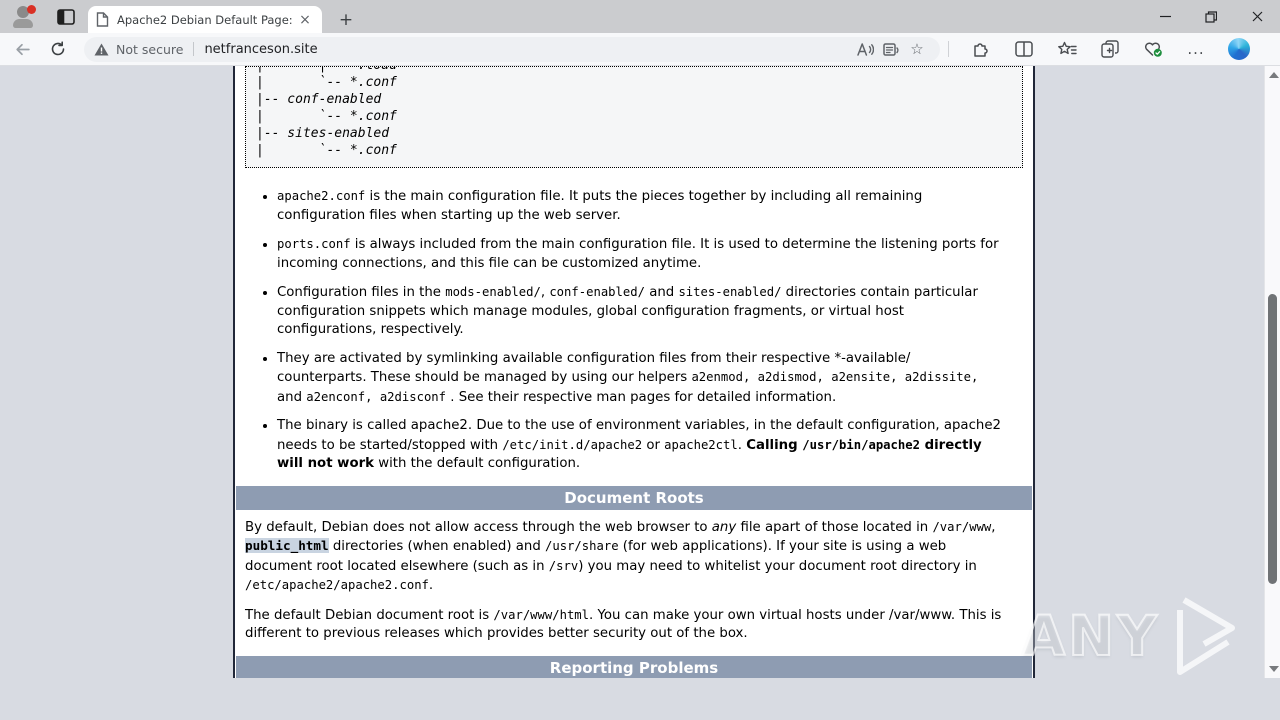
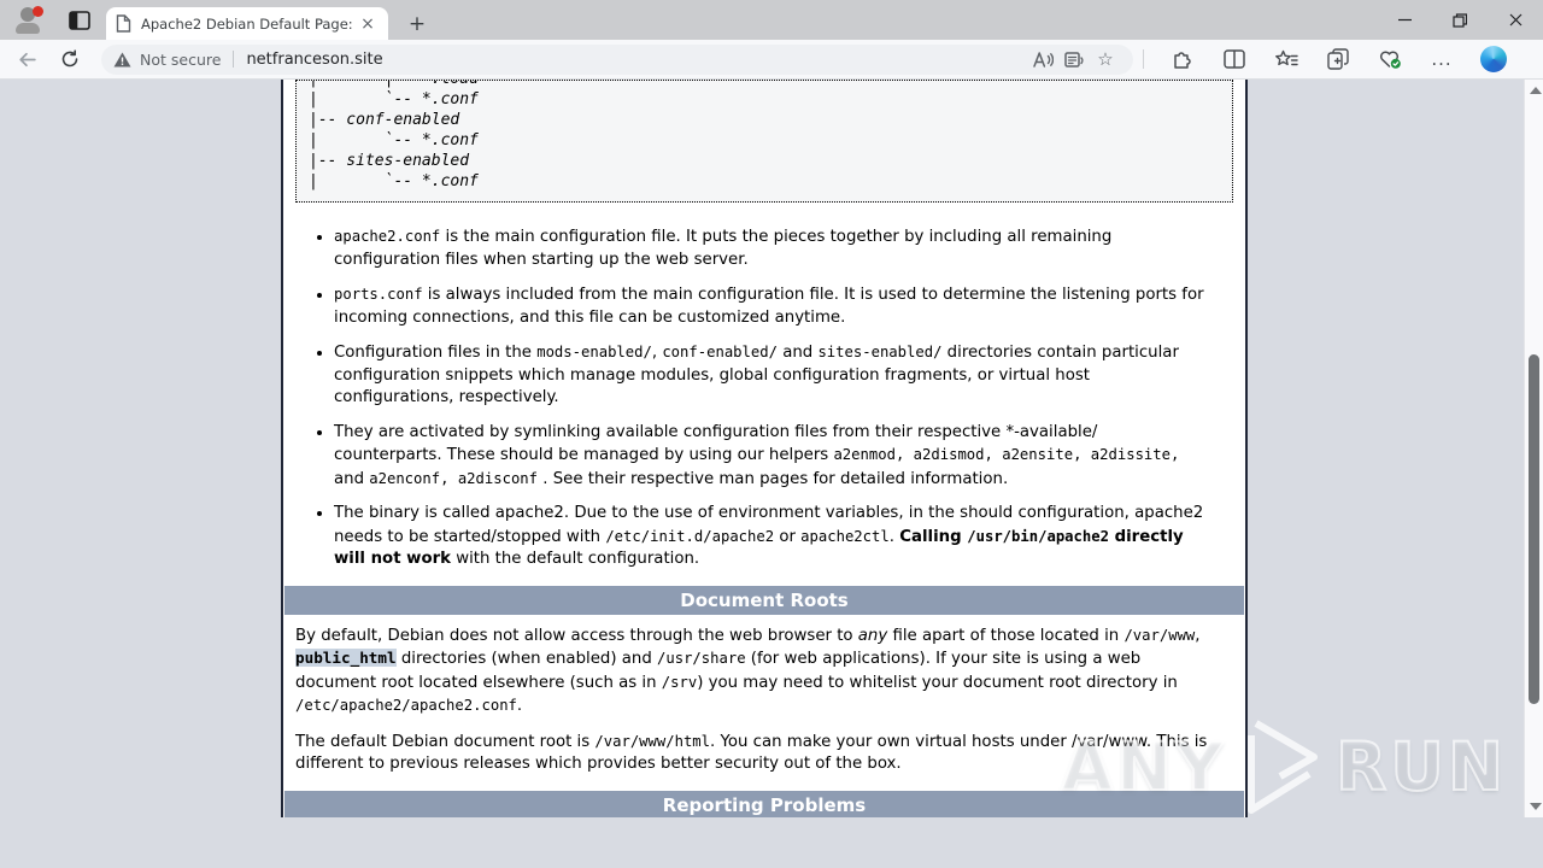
  Apache2 Debian Default Page:
  ×
  +
  Not secure
  netfranceson.site
  ☆
  ...
  | `-- *.conf
  |-- conf-enabled
  | `-- *.conf
  |-- sites-enabled
  | `-- *.conf
  apache2.conf is the main configuration file. It puts the pieces together by including all remaining configuration files when starting up the web server.
  ports.conf is always included from the main configuration file. It is used to determine the listening ports for incoming connections, and this file can be customized anytime.
  Configuration files in the mods-enabled/, conf-enabled/ and sites-enabled/ directories contain particular configuration snippets which manage modules, global configuration fragments, or virtual host configurations, respectively.
  They are activated by symlinking available configuration files from their respective *-available/ counterparts. These should be managed by using our helpers a2enmod, a2dismod, a2ensite, a2dissite, and a2enconf, a2disconf . See their respective man pages for detailed information.
- The binary is called apache2. Due to the use of environment variables, in the default configuration, apache2 needs to be started/stopped with /etc/init.d/apache2 or apache2ctl. Calling /usr/bin/apache2 directly will not work with the default configuration.
+ The binary is called apache2. Due to the use of environment variables, in the should configuration, apache2 needs to be started/stopped with /etc/init.d/apache2 or apache2ctl. Calling /usr/bin/apache2 directly will not work with the default configuration.
  Document Roots
  By default, Debian does not allow access through the web browser to any file apart of those located in /var/www, public_html directories (when enabled) and /usr/share (for web applications). If your site is using a web document root located elsewhere (such as in /srv) you may need to whitelist your document root directory in /etc/apache2/apache2.conf.
  The default Debian document root is /var/www/html. You can make your own virtual hosts under /var/www. This is different to previous releases which provides better security out of the box.
  Reporting Problems
  ANY
+ RUN
